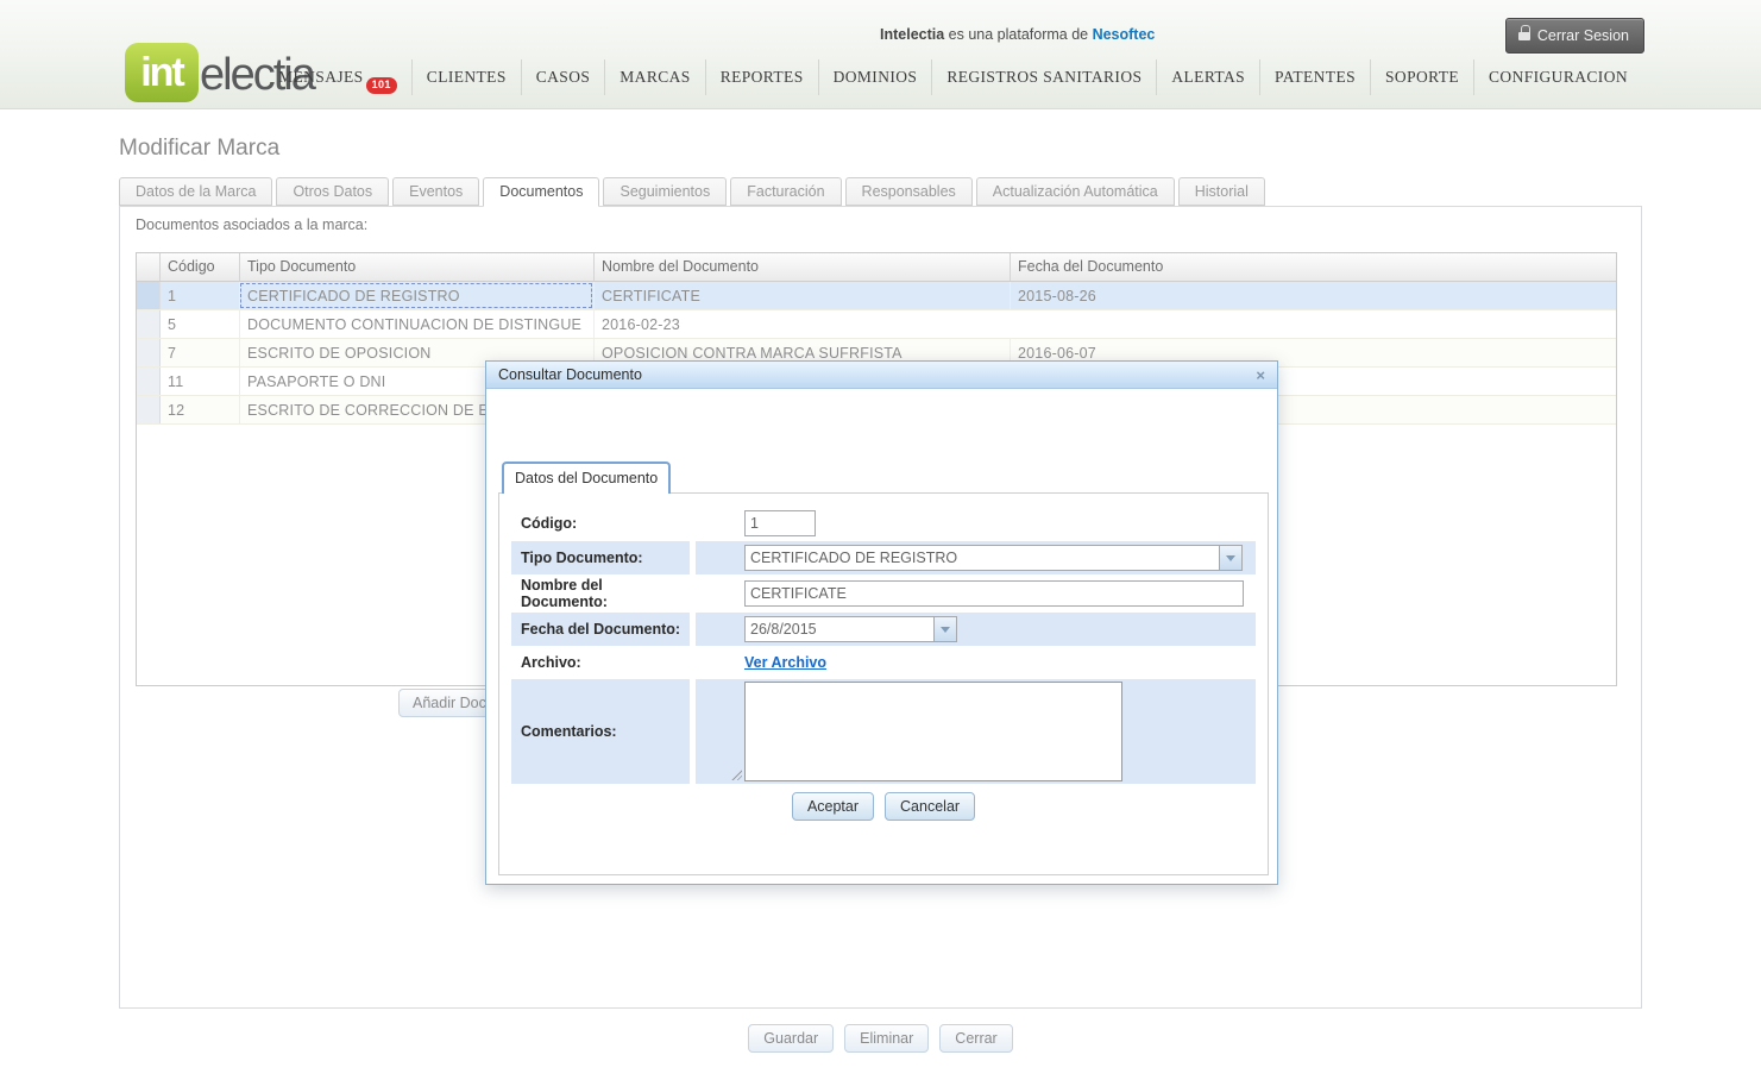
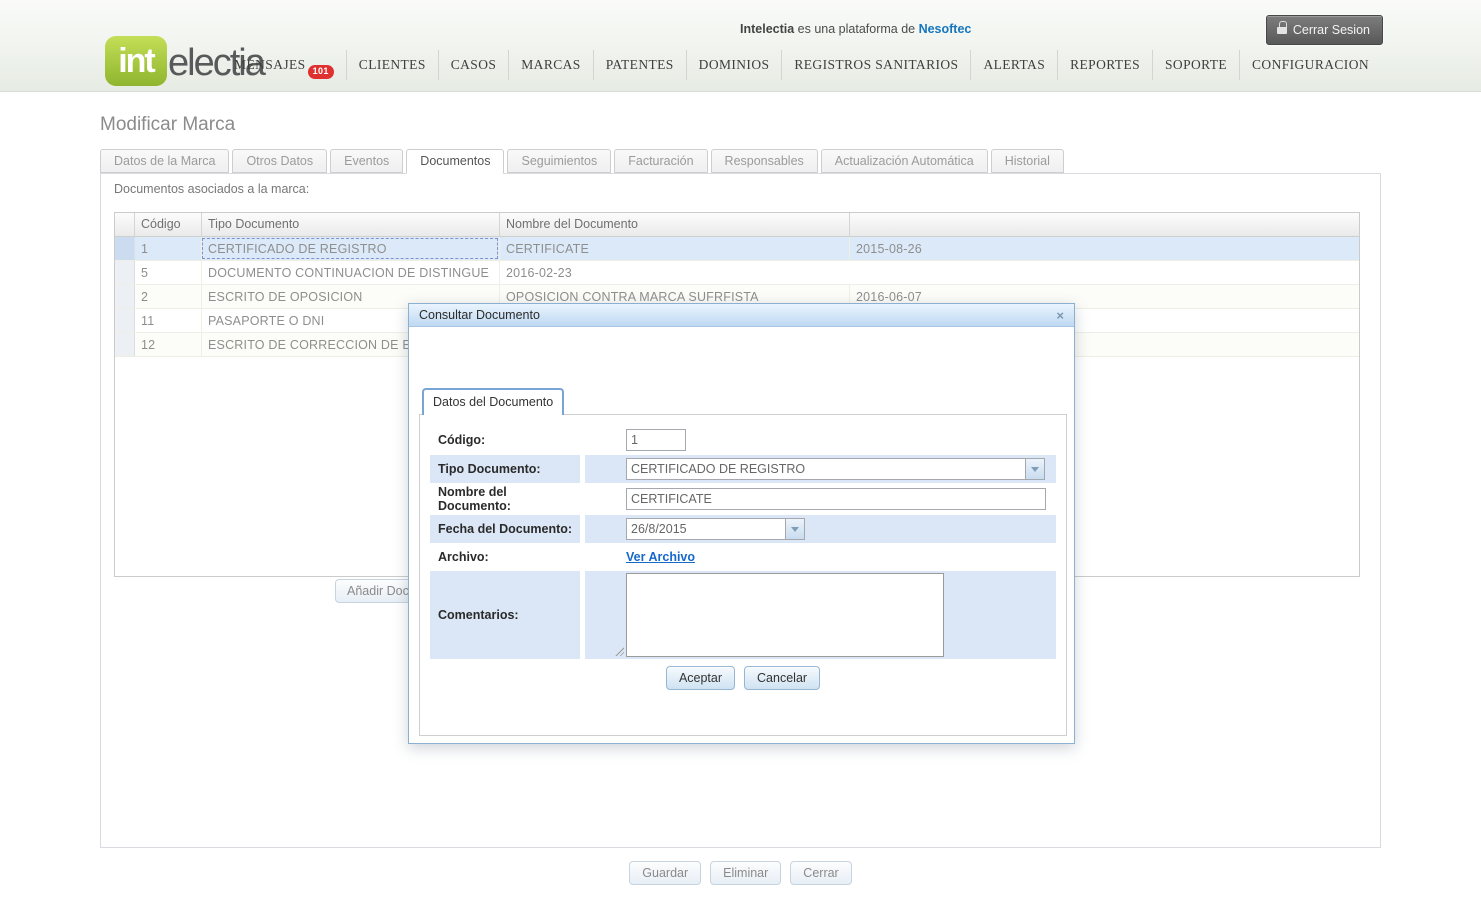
  int
  electia
  Intelectia es una plataforma de Nesoftec
  Cerrar Sesion
  MENSAJES 101
  CLIENTES
  CASOS
  MARCAS
- REPORTES
+ PATENTES
  DOMINIOS
  REGISTROS SANITARIOS
  ALERTAS
- PATENTES
+ REPORTES
  SOPORTE
  CONFIGURACION
  Modificar Marca
  Datos de la Marca
  Otros Datos
  Eventos
  Documentos
  Seguimientos
  Facturación
  Responsables
  Actualización Automática
  Historial
  Documentos asociados a la marca:
  Código
  Tipo Documento
  Nombre del Documento
- Fecha del Documento
  1
  CERTIFICADO DE REGISTRO
  CERTIFICATE
  2015-08-26
  5
  DOCUMENTO CONTINUACION DE DISTINGUE
  2016-02-23
- 7
+ 2
  ESCRITO DE OPOSICION
  OPOSICION CONTRA MARCA SUFRFISTA
  2016-06-07
  11
  PASAPORTE O DNI
  12
  ESCRITO DE CORRECCION DE E
  Guardar
  Eliminar
  Cerrar
  Consultar Documento
  ×
  Datos del Documento
  Código:
  1
  Tipo Documento:
  CERTIFICADO DE REGISTRO
  Nombre del Documento:
  CERTIFICATE
  Fecha del Documento:
  26/8/2015
  Archivo:
  Ver Archivo
  Comentarios:
  Aceptar
  Cancelar
